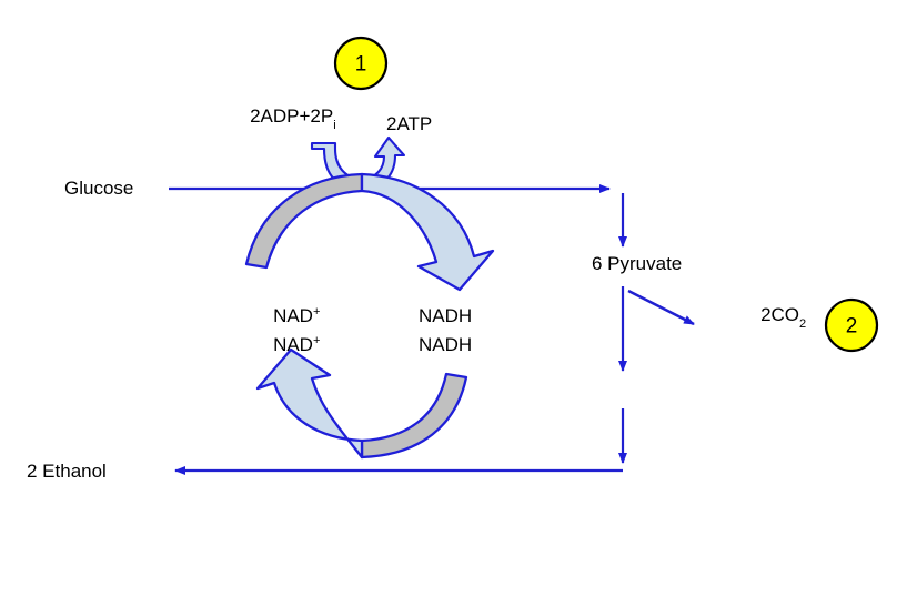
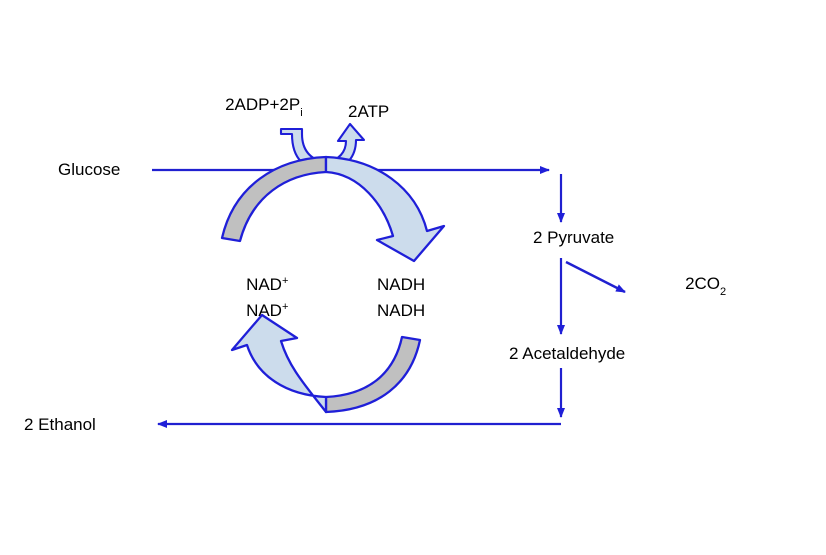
  2ADP+2Pi
  2ATP
  Glucose
- 6 Pyruvate
+ 2 Pyruvate
  2CO2
+ 2 Acetaldehyde
  2 Ethanol
  NAD+
  NAD+
  NADH
  NADH
- 1
- 2
